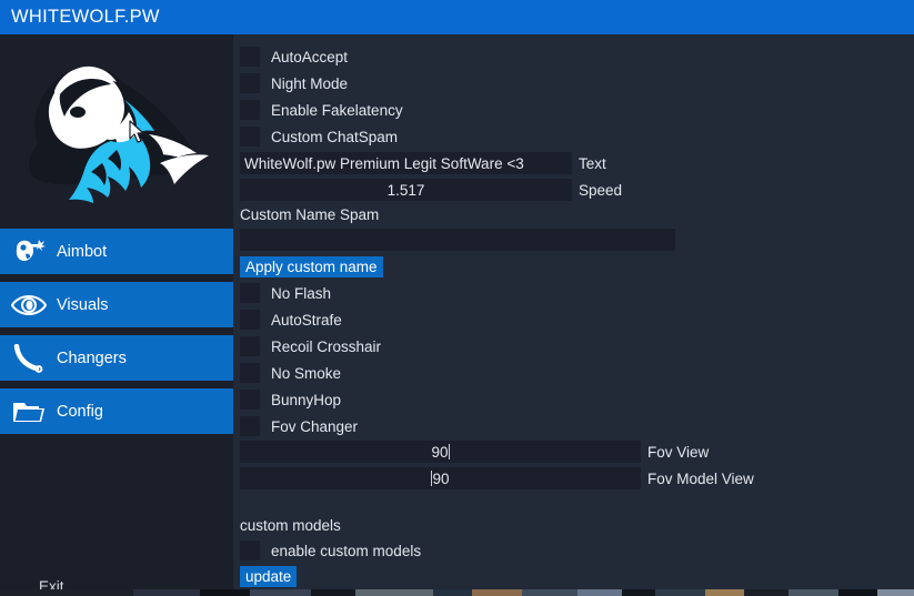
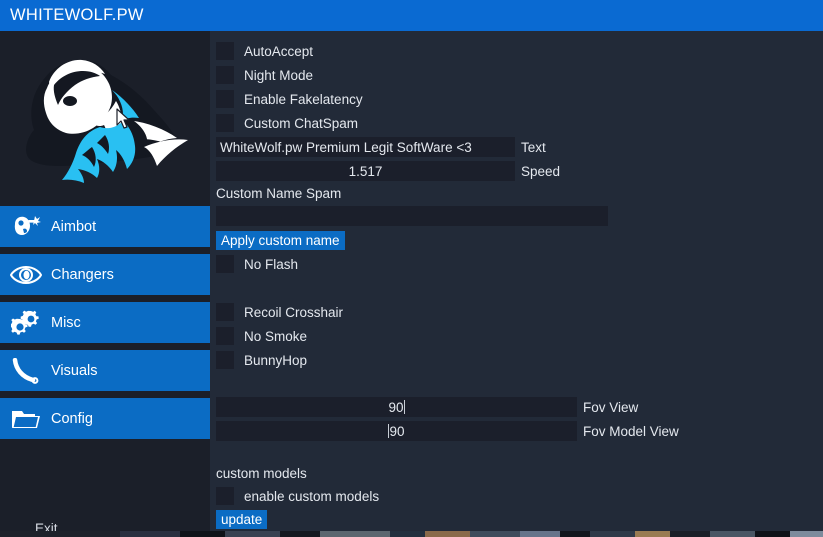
  WHITEWOLF.PW
  Aimbot
- Visuals
+ Changers
+ Misc
- Changers
+ Visuals
  Config
  Exit
  AutoAccept
  Night Mode
  Enable Fakelatency
  Custom ChatSpam
  WhiteWolf.pw Premium Legit SoftWare <3
  Text
  1.517
  Speed
  Custom Name Spam
  Apply custom name
  No Flash
- AutoStrafe
  Recoil Crosshair
  No Smoke
  BunnyHop
- Fov Changer
  90
  Fov View
  90
  Fov Model View
  custom models
  enable custom models
  update
